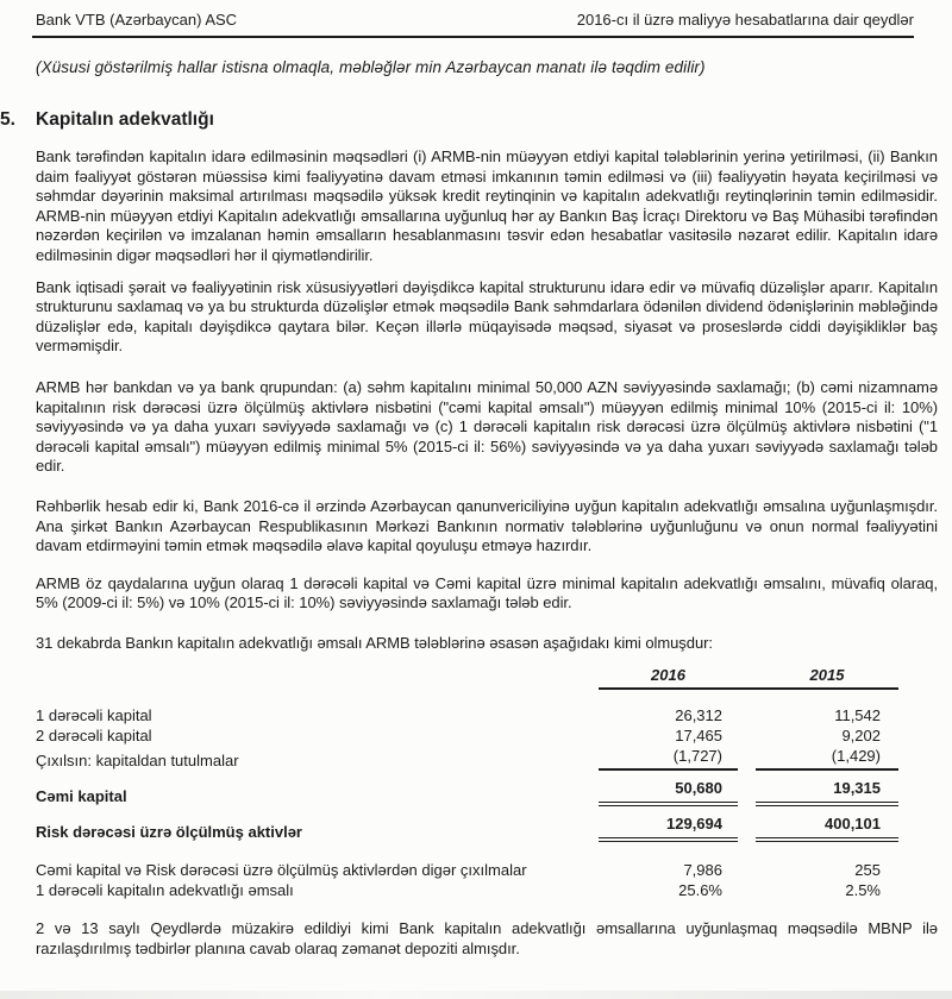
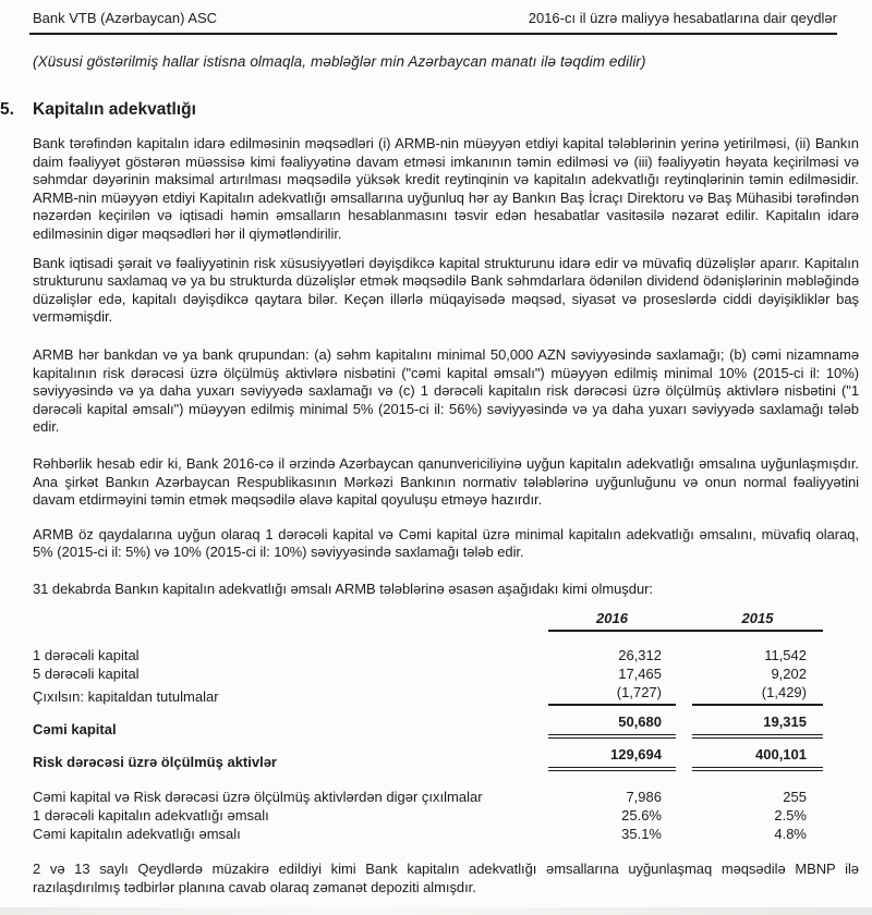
  Bank VTB (Azərbaycan) ASC
  2016-cı il üzrə maliyyə hesabatlarına dair qeydlər
  (Xüsusi göstərilmiş hallar istisna olmaqla, məbləğlər min Azərbaycan manatı ilə təqdim edilir)
  5.
  Kapitalın adekvatlığı
- Bank tərəfindən kapitalın idarə edilməsinin məqsədləri (i) ARMB-nin müəyyən etdiyi kapital tələblərinin yerinə yetirilməsi, (ii) Bankın daim fəaliyyət göstərən müəssisə kimi fəaliyyətinə davam etməsi imkanının təmin edilməsi və (iii) fəaliyyətin həyata keçirilməsi və səhmdar dəyərinin maksimal artırılması məqsədilə yüksək kredit reytinqinin və kapitalın adekvatlığı reytinqlərinin təmin edilməsidir. ARMB-nin müəyyən etdiyi Kapitalın adekvatlığı əmsallarına uyğunluq hər ay Bankın Baş İcraçı Direktoru və Baş Mühasibi tərəfindən nəzərdən keçirilən və imzalanan həmin əmsalların hesablanmasını təsvir edən hesabatlar vasitəsilə nəzarət edilir. Kapitalın idarə edilməsinin digər məqsədləri hər il qiymətləndirilir.
+ Bank tərəfindən kapitalın idarə edilməsinin məqsədləri (i) ARMB-nin müəyyən etdiyi kapital tələblərinin yerinə yetirilməsi, (ii) Bankın daim fəaliyyət göstərən müəssisə kimi fəaliyyətinə davam etməsi imkanının təmin edilməsi və (iii) fəaliyyətin həyata keçirilməsi və səhmdar dəyərinin maksimal artırılması məqsədilə yüksək kredit reytinqinin və kapitalın adekvatlığı reytinqlərinin təmin edilməsidir. ARMB-nin müəyyən etdiyi Kapitalın adekvatlığı əmsallarına uyğunluq hər ay Bankın Baş İcraçı Direktoru və Baş Mühasibi tərəfindən nəzərdən keçirilən və iqtisadi həmin əmsalların hesablanmasını təsvir edən hesabatlar vasitəsilə nəzarət edilir. Kapitalın idarə edilməsinin digər məqsədləri hər il qiymətləndirilir.
  Bank iqtisadi şərait və fəaliyyətinin risk xüsusiyyətləri dəyişdikcə kapital strukturunu idarə edir və müvafiq düzəlişlər aparır. Kapitalın strukturunu saxlamaq və ya bu strukturda düzəlişlər etmək məqsədilə Bank səhmdarlara ödənilən dividend ödənişlərinin məbləğində düzəlişlər edə, kapitalı dəyişdikcə qaytara bilər. Keçən illərlə müqayisədə məqsəd, siyasət və proseslərdə ciddi dəyişikliklər baş verməmişdir.
  ARMB hər bankdan və ya bank qrupundan: (a) səhm kapitalını minimal 50,000 AZN səviyyəsində saxlamağı; (b) cəmi nizamnamə kapitalının risk dərəcəsi üzrə ölçülmüş aktivlərə nisbətini ("cəmi kapital əmsalı") müəyyən edilmiş minimal 10% (2015-ci il: 10%) səviyyəsində və ya daha yuxarı səviyyədə saxlamağı və (c) 1 dərəcəli kapitalın risk dərəcəsi üzrə ölçülmüş aktivlərə nisbətini ("1 dərəcəli kapital əmsalı") müəyyən edilmiş minimal 5% (2015-ci il: 56%) səviyyəsində və ya daha yuxarı səviyyədə saxlamağı tələb edir.
  Rəhbərlik hesab edir ki, Bank 2016-cə il ərzində Azərbaycan qanunvericiliyinə uyğun kapitalın adekvatlığı əmsalına uyğunlaşmışdır. Ana şirkət Bankın Azərbaycan Respublikasının Mərkəzi Bankının normativ tələblərinə uyğunluğunu və onun normal fəaliyyətini davam etdirməyini təmin etmək məqsədilə əlavə kapital qoyuluşu etməyə hazırdır.
- ARMB öz qaydalarına uyğun olaraq 1 dərəcəli kapital və Cəmi kapital üzrə minimal kapitalın adekvatlığı əmsalını, müvafiq olaraq, 5% (2009-ci il: 5%) və 10% (2015-ci il: 10%) səviyyəsində saxlamağı tələb edir.
+ ARMB öz qaydalarına uyğun olaraq 1 dərəcəli kapital və Cəmi kapital üzrə minimal kapitalın adekvatlığı əmsalını, müvafiq olaraq, 5% (2015-ci il: 5%) və 10% (2015-ci il: 10%) səviyyəsində saxlamağı tələb edir.
  31 dekabrda Bankın kapitalın adekvatlığı əmsalı ARMB tələblərinə əsasən aşağıdakı kimi olmuşdur:
  2016
  2015
  1 dərəcəli kapital
  26,312
  11,542
- 2 dərəcəli kapital
+ 5 dərəcəli kapital
  17,465
  9,202
  Çıxılsın: kapitaldan tutulmalar
  (1,727)
  (1,429)
  Cəmi kapital
  50,680
  19,315
  Risk dərəcəsi üzrə ölçülmüş aktivlər
  129,694
  400,101
  Cəmi kapital və Risk dərəcəsi üzrə ölçülmüş aktivlərdən digər çıxılmalar
  7,986
  255
  1 dərəcəli kapitalın adekvatlığı əmsalı
  25.6%
  2.5%
+ Cəmi kapitalın adekvatlığı əmsalı
+ 35.1%
+ 4.8%
  2 və 13 saylı Qeydlərdə müzakirə edildiyi kimi Bank kapitalın adekvatlığı əmsallarına uyğunlaşmaq məqsədilə MBNP ilə razılaşdırılmış tədbirlər planına cavab olaraq zəmanət depoziti almışdır.
